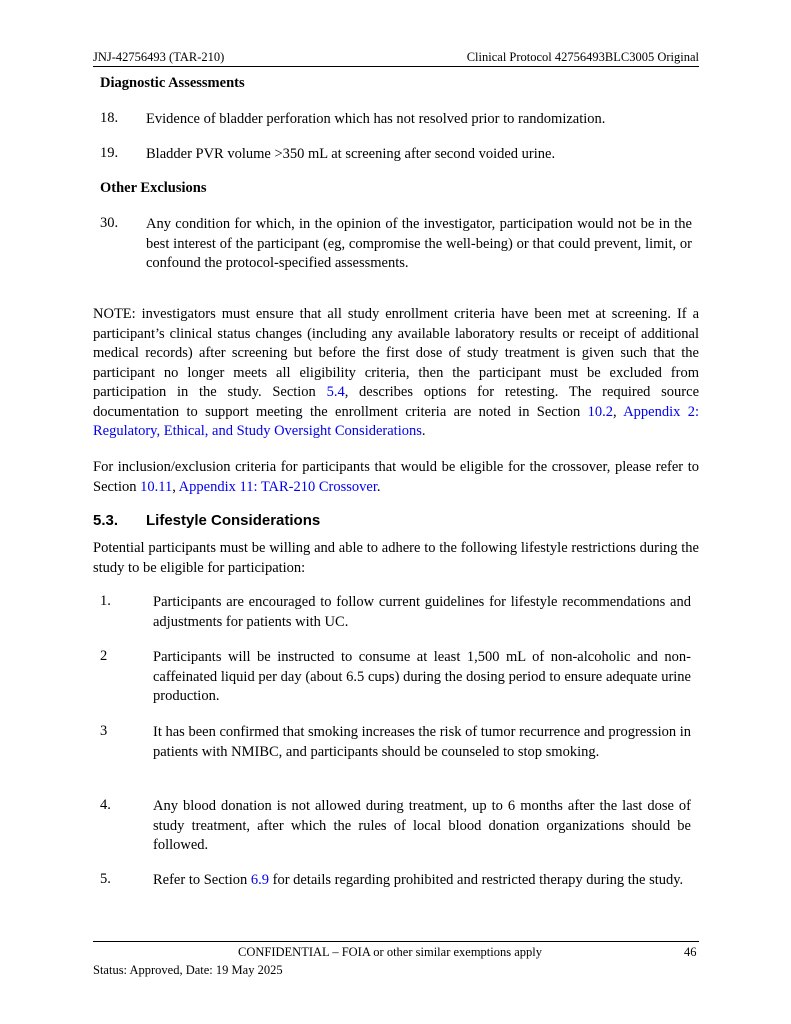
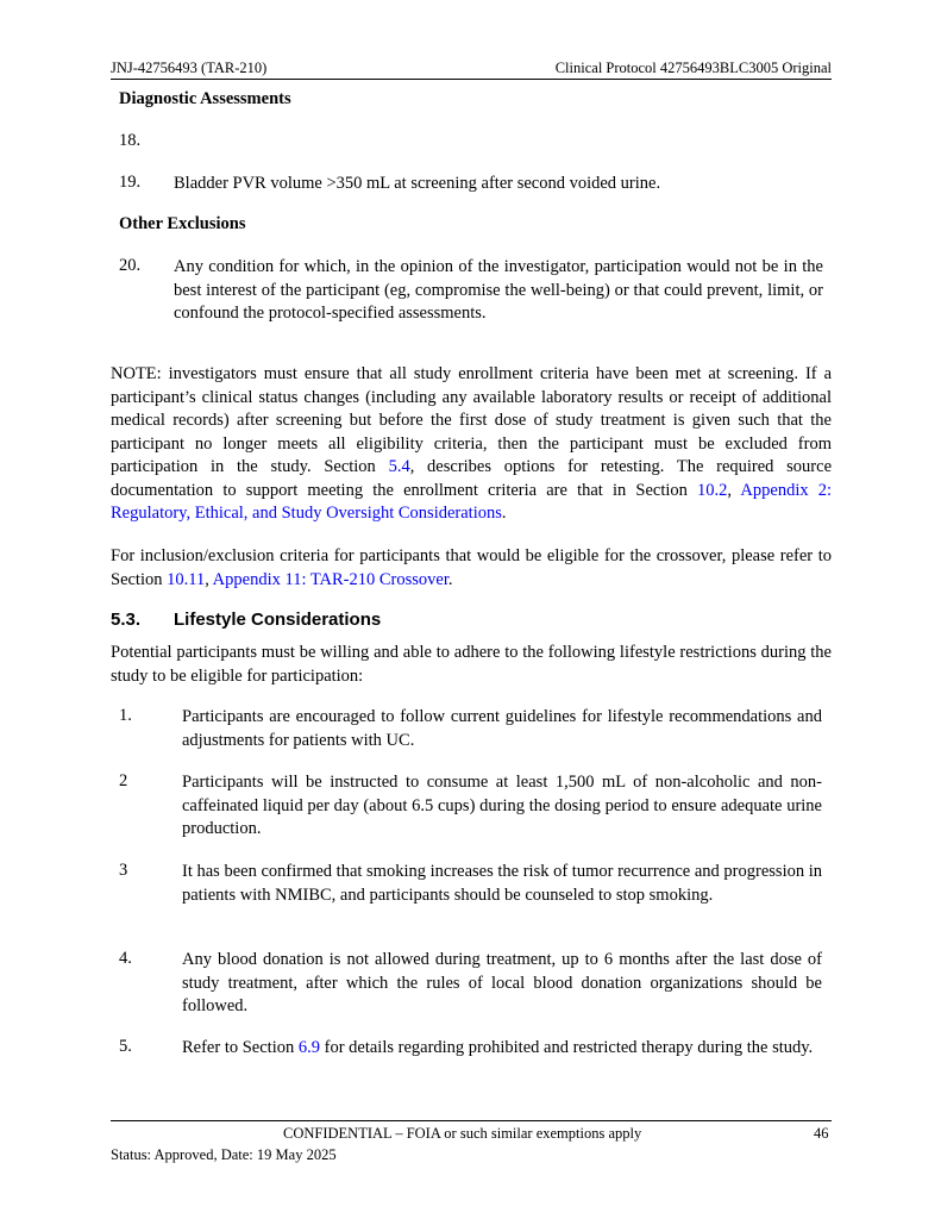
  JNJ-42756493 (TAR-210)
  Clinical Protocol 42756493BLC3005 Original
  Diagnostic Assessments
  18.
- Evidence of bladder perforation which has not resolved prior to randomization.
  19.
  Bladder PVR volume >350 mL at screening after second voided urine.
  Other Exclusions
- 30.
+ 20.
  Any condition for which, in the opinion of the investigator, participation would not be in the best interest of the participant (eg, compromise the well-being) or that could prevent, limit, or confound the protocol-specified assessments.
- NOTE: investigators must ensure that all study enrollment criteria have been met at screening. If a participant’s clinical status changes (including any available laboratory results or receipt of additional medical records) after screening but before the first dose of study treatment is given such that the participant no longer meets all eligibility criteria, then the participant must be excluded from participation in the study. Section 5.4, describes options for retesting. The required source documentation to support meeting the enrollment criteria are noted in Section 10.2, Appendix 2: Regulatory, Ethical, and Study Oversight Considerations.
+ NOTE: investigators must ensure that all study enrollment criteria have been met at screening. If a participant’s clinical status changes (including any available laboratory results or receipt of additional medical records) after screening but before the first dose of study treatment is given such that the participant no longer meets all eligibility criteria, then the participant must be excluded from participation in the study. Section 5.4, describes options for retesting. The required source documentation to support meeting the enrollment criteria are that in Section 10.2, Appendix 2: Regulatory, Ethical, and Study Oversight Considerations.
  For inclusion/exclusion criteria for participants that would be eligible for the crossover, please refer to Section 10.11, Appendix 11: TAR-210 Crossover.
  5.3. Lifestyle Considerations
  Potential participants must be willing and able to adhere to the following lifestyle restrictions during the study to be eligible for participation:
  1.
  Participants are encouraged to follow current guidelines for lifestyle recommendations and adjustments for patients with UC.
  2
  Participants will be instructed to consume at least 1,500 mL of non-alcoholic and non-caffeinated liquid per day (about 6.5 cups) during the dosing period to ensure adequate urine production.
  3
  It has been confirmed that smoking increases the risk of tumor recurrence and progression in patients with NMIBC, and participants should be counseled to stop smoking.
  4.
  Any blood donation is not allowed during treatment, up to 6 months after the last dose of study treatment, after which the rules of local blood donation organizations should be followed.
  5.
  Refer to Section 6.9 for details regarding prohibited and restricted therapy during the study.
- CONFIDENTIAL – FOIA or other similar exemptions apply
+ CONFIDENTIAL – FOIA or such similar exemptions apply
  46
  Status: Approved, Date: 19 May 2025
